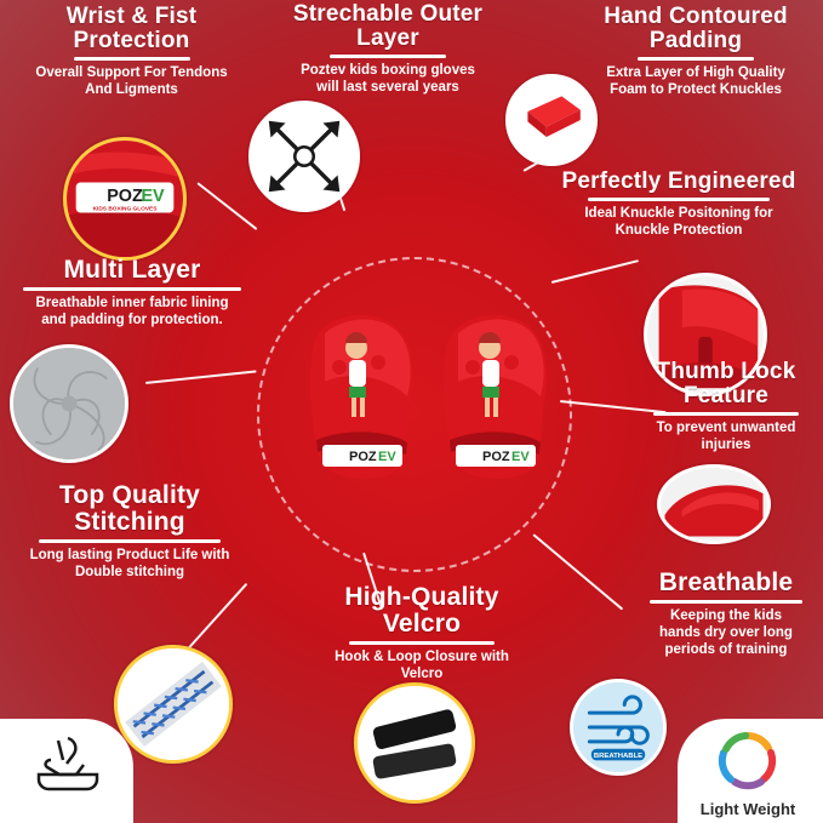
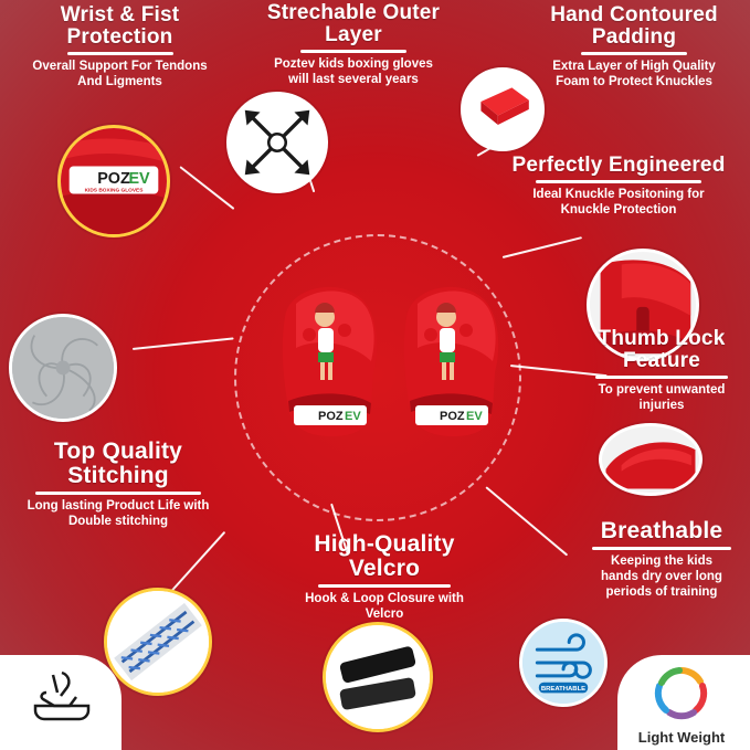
  Wrist & Fist
  Protection
  Overall Support For Tendons
  And Ligments
  POZ
  EV
  Strechable Outer
  Layer
  Poztev kids boxing gloves
  will last several years
  Hand Contoured
  Padding
  Extra Layer of High Quality
  Foam to Protect Knuckles
  Perfectly Engineered
  Ideal Knuckle Positoning for
  Knuckle Protection
- Multi Layer
- Breathable inner fabric lining
- and padding for protection.
  Thumb Lock
  Feature
  To prevent unwanted
  injuries
  Top Quality
  Stitching
  Long lasting Product Life with
  Double stitching
  High-Quality
  Velcro
  Hook & Loop Closure with
  Velcro
  Breathable
  Keeping the kids
  hands dry over long
  periods of training
  POZ
  EV
  POZ
  EV
  Light Weight
